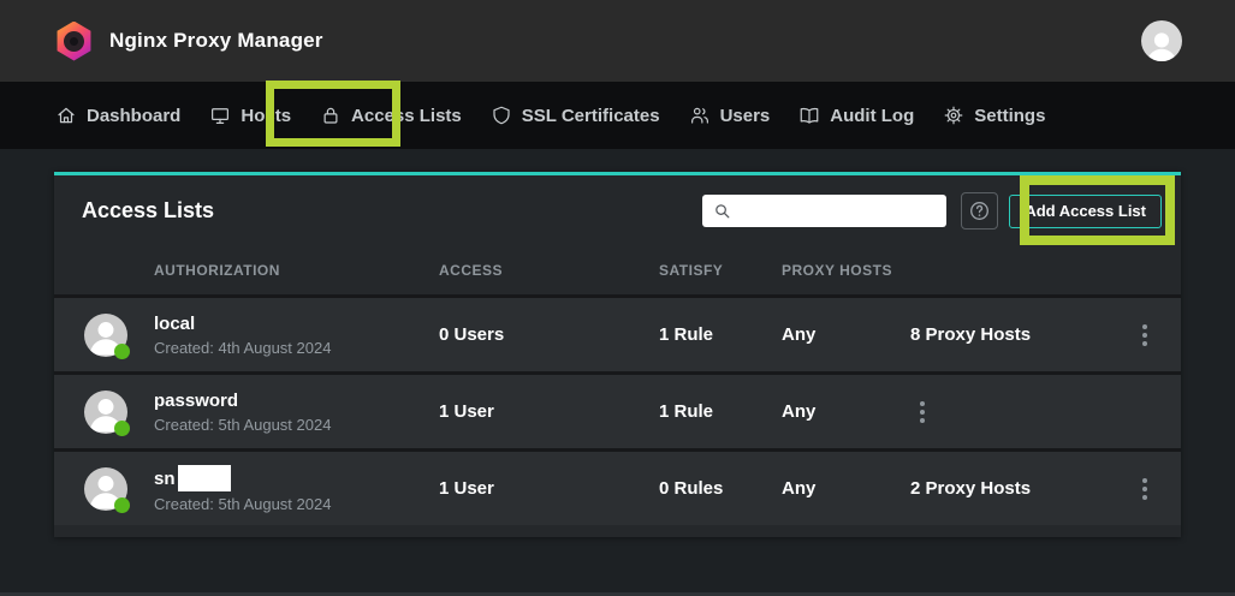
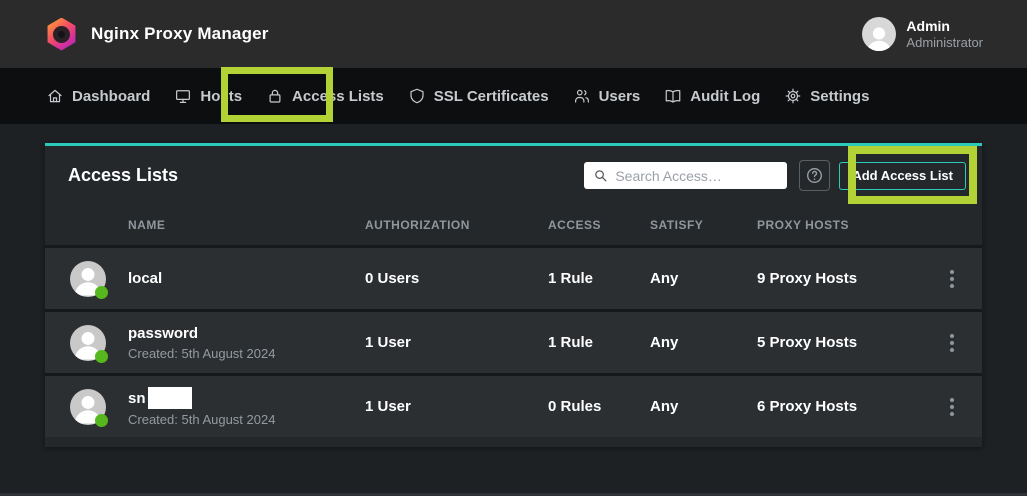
  Nginx Proxy Manager
+ Admin
+ Administrator
  Dashboard
  Hosts
  Access Lists
  SSL Certificates
  Users
  Audit Log
  Settings
  Access Lists
+ Search Access…
  Add Access List
+ NAME
  AUTHORIZATION
  ACCESS
  SATISFY
  PROXY HOSTS
  local
- Created: 4th August 2024
  0 Users
  1 Rule
  Any
- 8 Proxy Hosts
+ 9 Proxy Hosts
  password
  Created: 5th August 2024
  1 User
  1 Rule
  Any
+ 5 Proxy Hosts
  sn
  Created: 5th August 2024
  1 User
  0 Rules
  Any
- 2 Proxy Hosts
+ 6 Proxy Hosts
